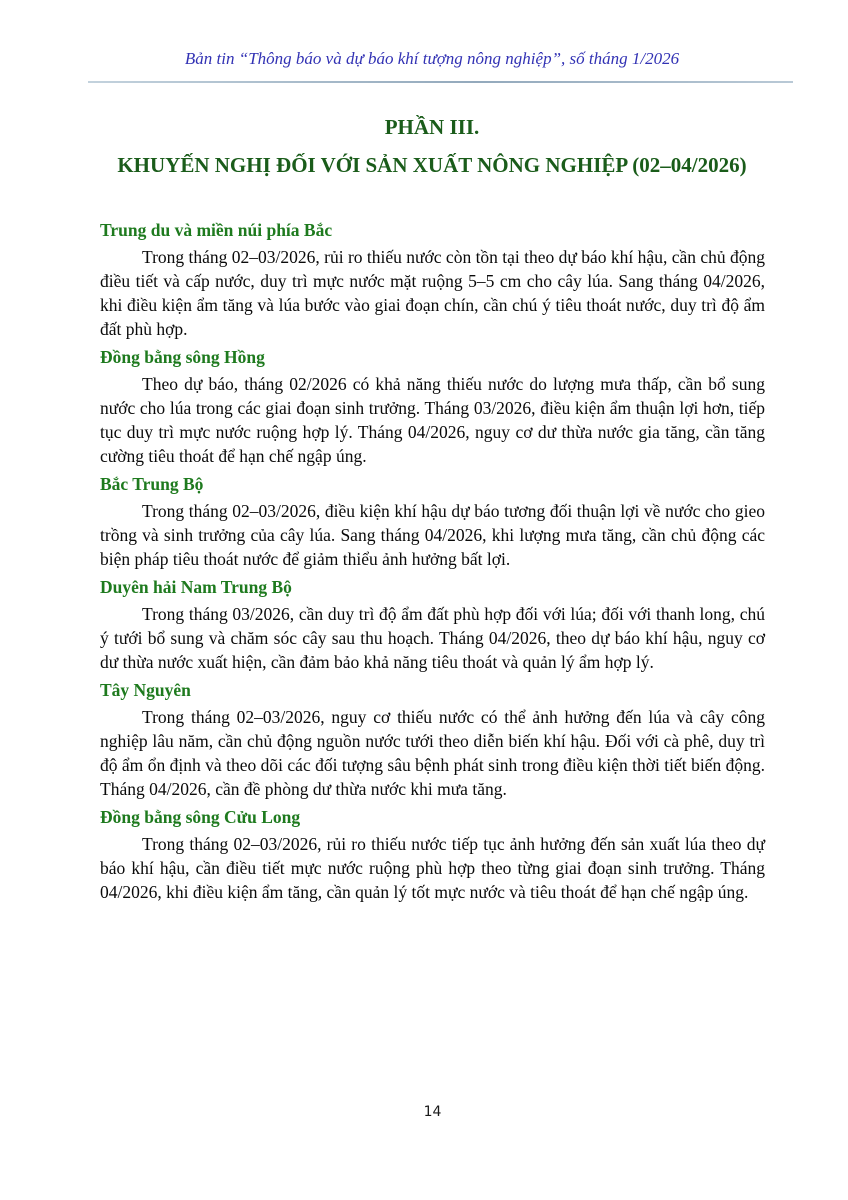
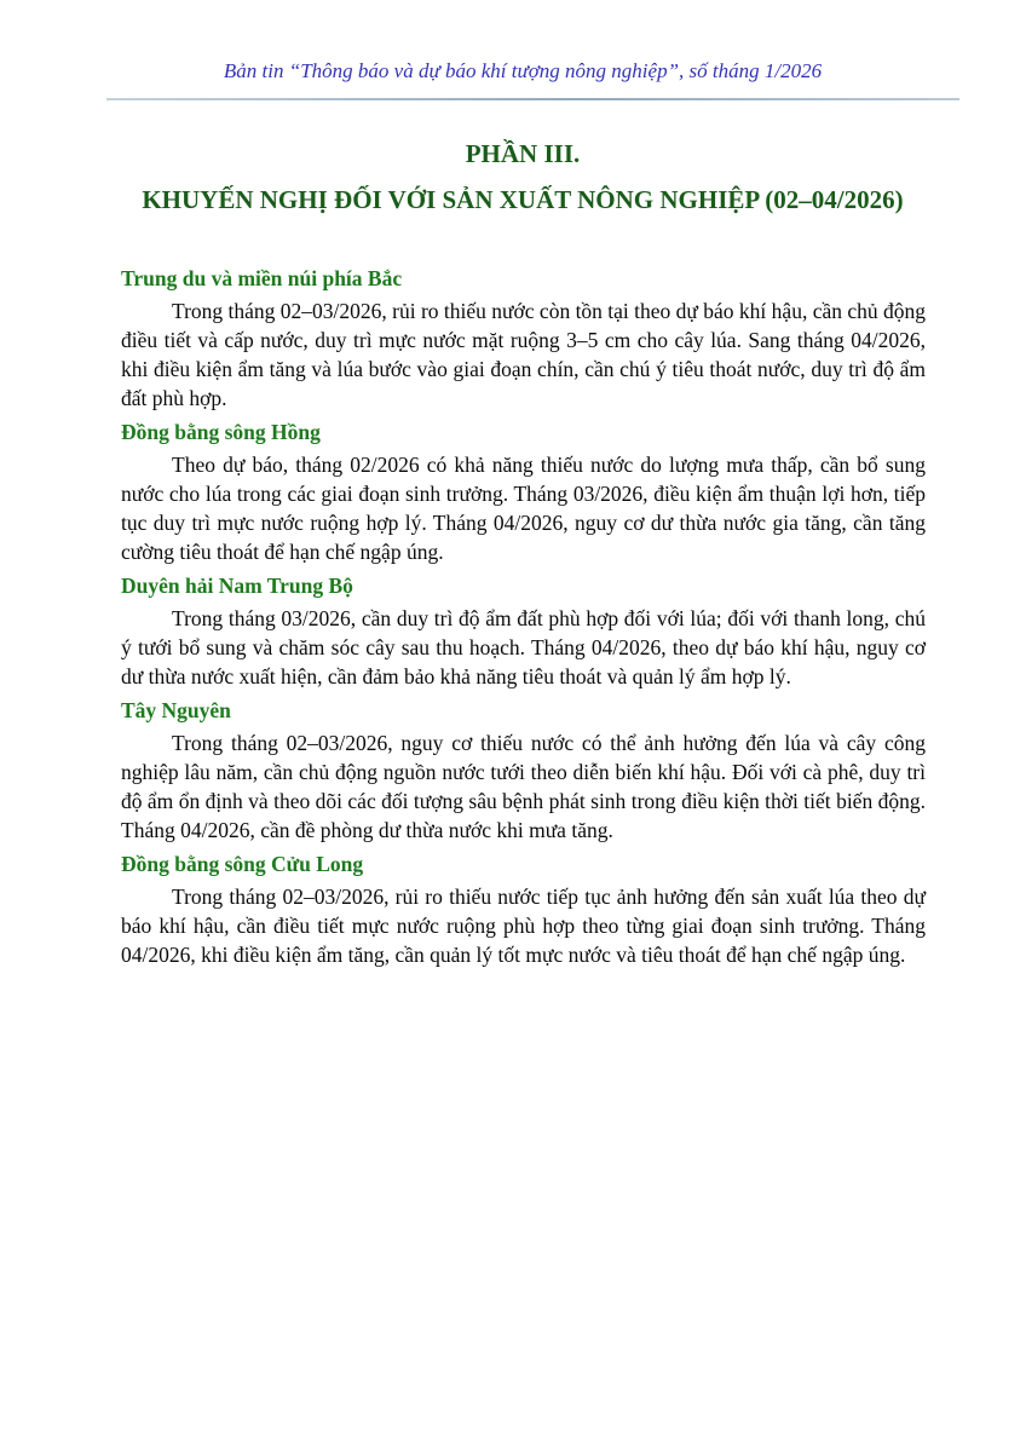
  Bản tin “Thông báo và dự báo khí tượng nông nghiệp”, số tháng 1/2026
  PHẦN III.
  KHUYẾN NGHỊ ĐỐI VỚI SẢN XUẤT NÔNG NGHIỆP (02–04/2026)
  Trung du và miền núi phía Bắc
- Trong tháng 02–03/2026, rủi ro thiếu nước còn tồn tại theo dự báo khí hậu, cần chủ động điều tiết và cấp nước, duy trì mực nước mặt ruộng 5–5 cm cho cây lúa. Sang tháng 04/2026, khi điều kiện ẩm tăng và lúa bước vào giai đoạn chín, cần chú ý tiêu thoát nước, duy trì độ ẩm đất phù hợp.
+ Trong tháng 02–03/2026, rủi ro thiếu nước còn tồn tại theo dự báo khí hậu, cần chủ động điều tiết và cấp nước, duy trì mực nước mặt ruộng 3–5 cm cho cây lúa. Sang tháng 04/2026, khi điều kiện ẩm tăng và lúa bước vào giai đoạn chín, cần chú ý tiêu thoát nước, duy trì độ ẩm đất phù hợp.
  Đồng bằng sông Hồng
  Theo dự báo, tháng 02/2026 có khả năng thiếu nước do lượng mưa thấp, cần bổ sung nước cho lúa trong các giai đoạn sinh trưởng. Tháng 03/2026, điều kiện ẩm thuận lợi hơn, tiếp tục duy trì mực nước ruộng hợp lý. Tháng 04/2026, nguy cơ dư thừa nước gia tăng, cần tăng cường tiêu thoát để hạn chế ngập úng.
- Bắc Trung Bộ
- Trong tháng 02–03/2026, điều kiện khí hậu dự báo tương đối thuận lợi về nước cho gieo trồng và sinh trưởng của cây lúa. Sang tháng 04/2026, khi lượng mưa tăng, cần chủ động các biện pháp tiêu thoát nước để giảm thiểu ảnh hưởng bất lợi.
  Duyên hải Nam Trung Bộ
  Trong tháng 03/2026, cần duy trì độ ẩm đất phù hợp đối với lúa; đối với thanh long, chú ý tưới bổ sung và chăm sóc cây sau thu hoạch. Tháng 04/2026, theo dự báo khí hậu, nguy cơ dư thừa nước xuất hiện, cần đảm bảo khả năng tiêu thoát và quản lý ẩm hợp lý.
  Tây Nguyên
  Trong tháng 02–03/2026, nguy cơ thiếu nước có thể ảnh hưởng đến lúa và cây công nghiệp lâu năm, cần chủ động nguồn nước tưới theo diễn biến khí hậu. Đối với cà phê, duy trì độ ẩm ổn định và theo dõi các đối tượng sâu bệnh phát sinh trong điều kiện thời tiết biến động. Tháng 04/2026, cần đề phòng dư thừa nước khi mưa tăng.
  Đồng bằng sông Cửu Long
  Trong tháng 02–03/2026, rủi ro thiếu nước tiếp tục ảnh hưởng đến sản xuất lúa theo dự báo khí hậu, cần điều tiết mực nước ruộng phù hợp theo từng giai đoạn sinh trưởng. Tháng 04/2026, khi điều kiện ẩm tăng, cần quản lý tốt mực nước và tiêu thoát để hạn chế ngập úng.
- 14
